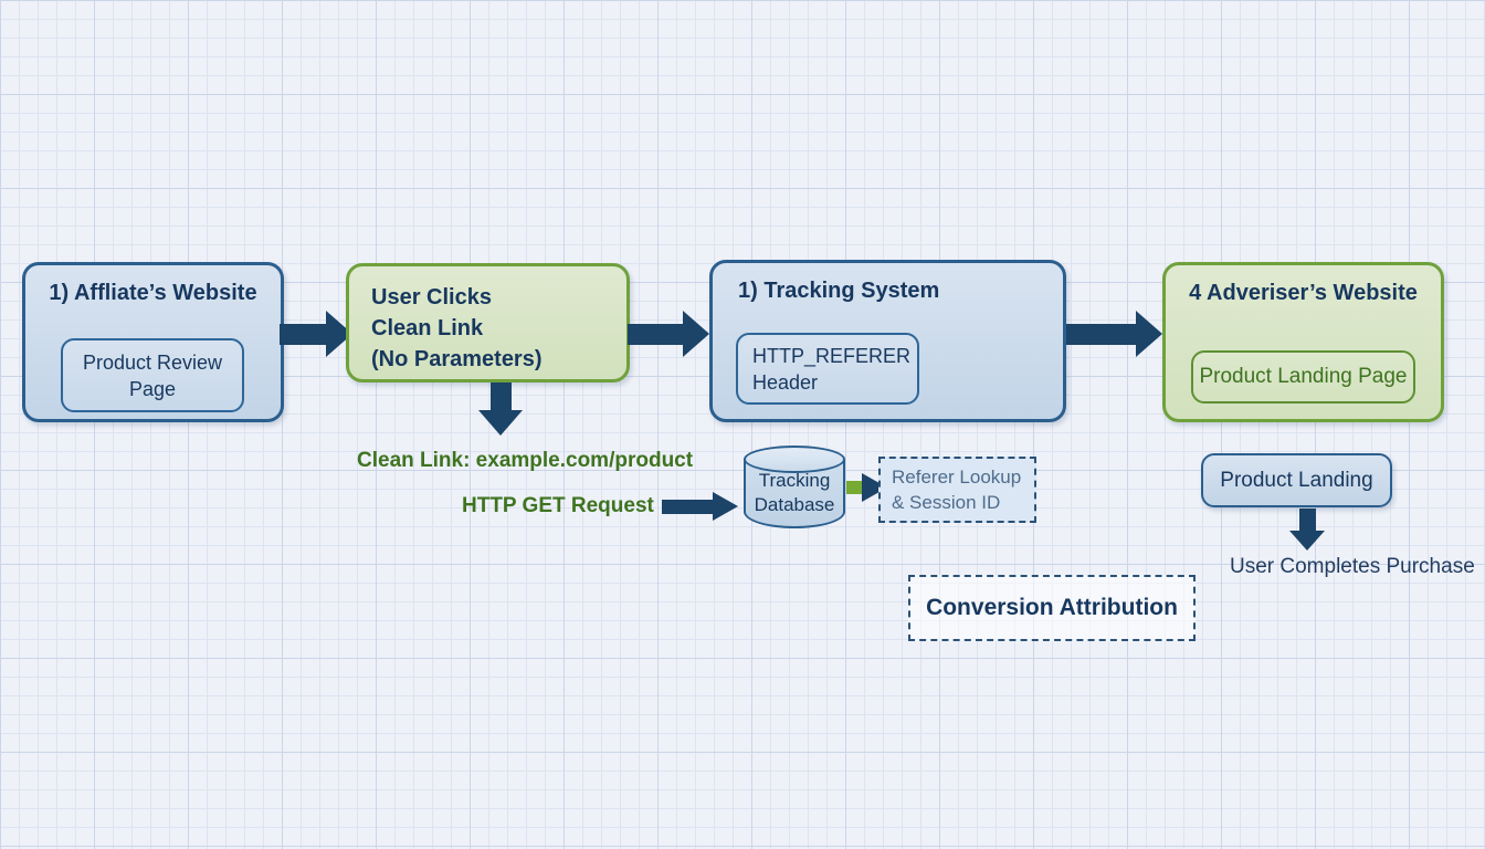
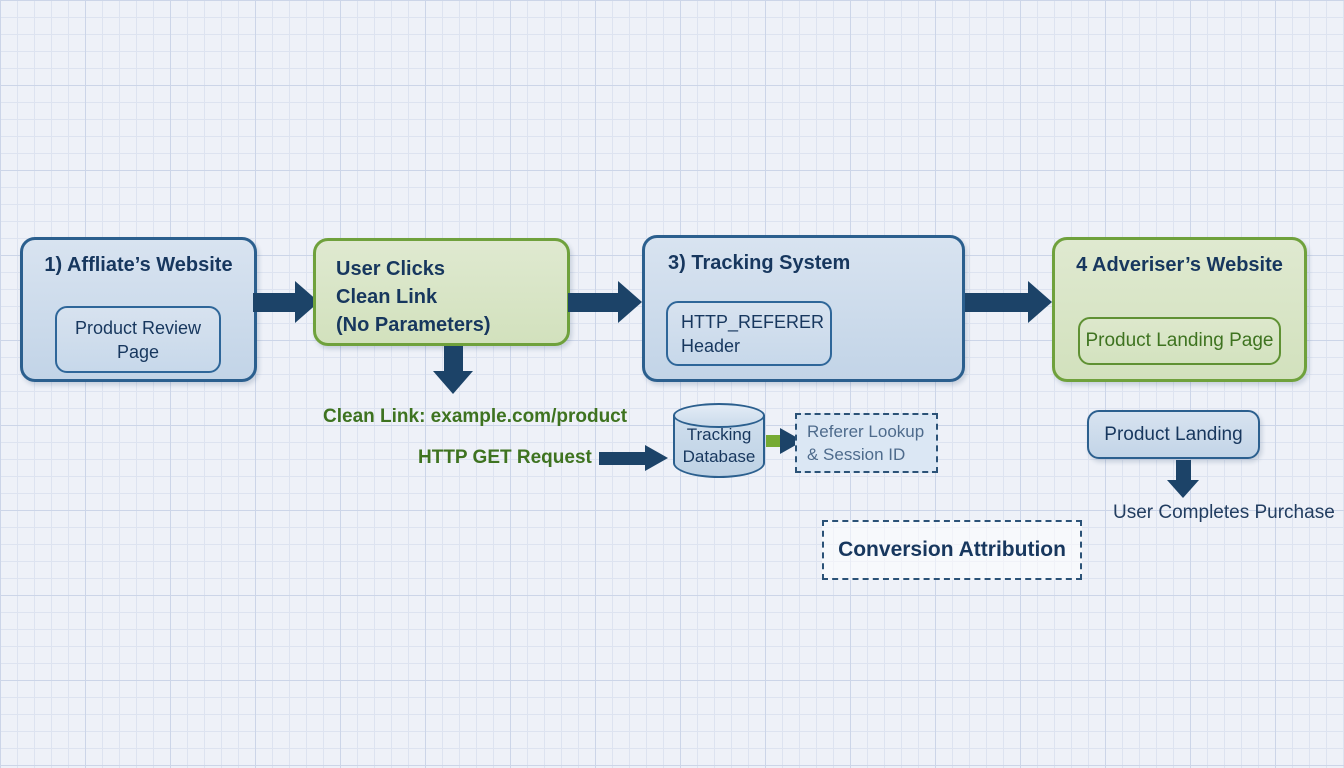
  1) Affliate’s Website
  Product Review
  Page
  User Clicks
  Clean Link
  (No Parameters)
- 1) Tracking System
+ 3) Tracking System
  HTTP_REFERER
  Header
  4 Adveriser’s Website
  Product Landing Page
  Clean Link: example.com/product
  HTTP GET Request
  Tracking
  Database
  Referer Lookup
  & Session ID
  Conversion Attribution
  Product Landing
  User Completes Purchase
